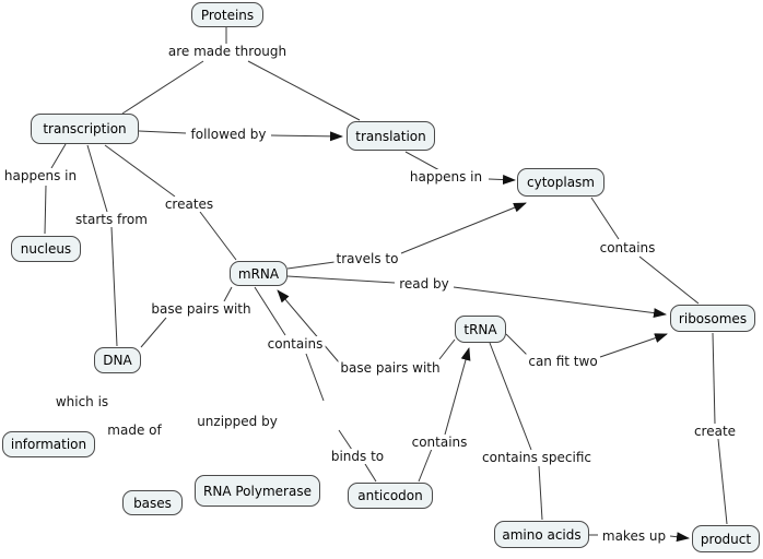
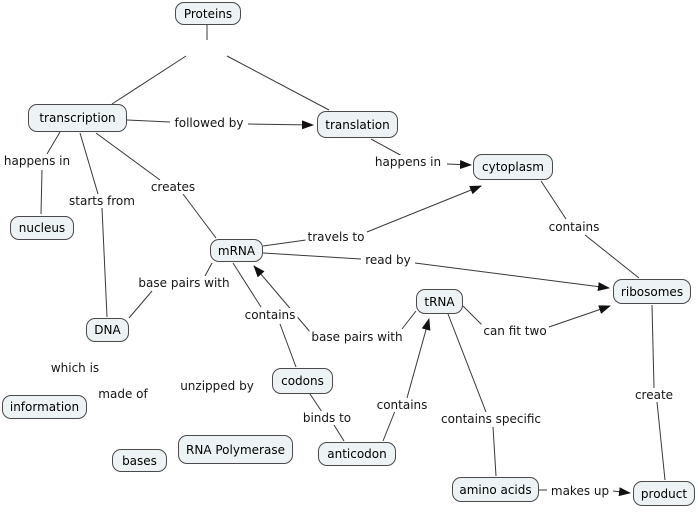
  Proteins
  transcription
  translation
  cytoplasm
  nucleus
  mRNA
  ribosomes
  tRNA
  DNA
+ codons
  information
  bases
  RNA Polymerase
  anticodon
  amino acids
  product
- are made through
  followed by
  happens in
  starts from
  creates
  happens in
  travels to
  read by
  contains
  base pairs with
  contains
  base pairs with
  can fit two
  which is
  made of
  unzipped by
  binds to
  contains
  contains specific
  create
  makes up
